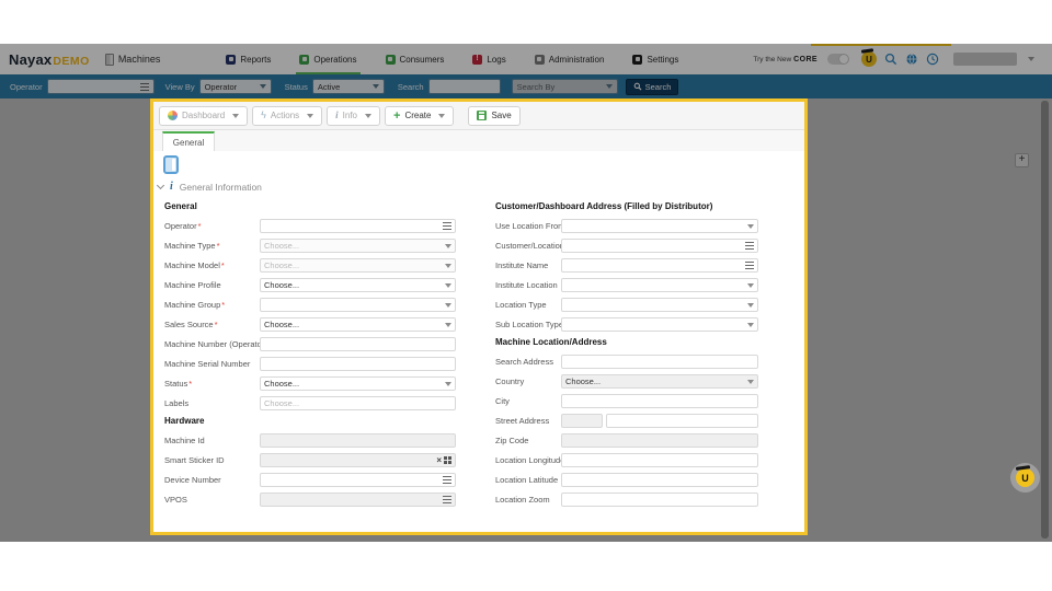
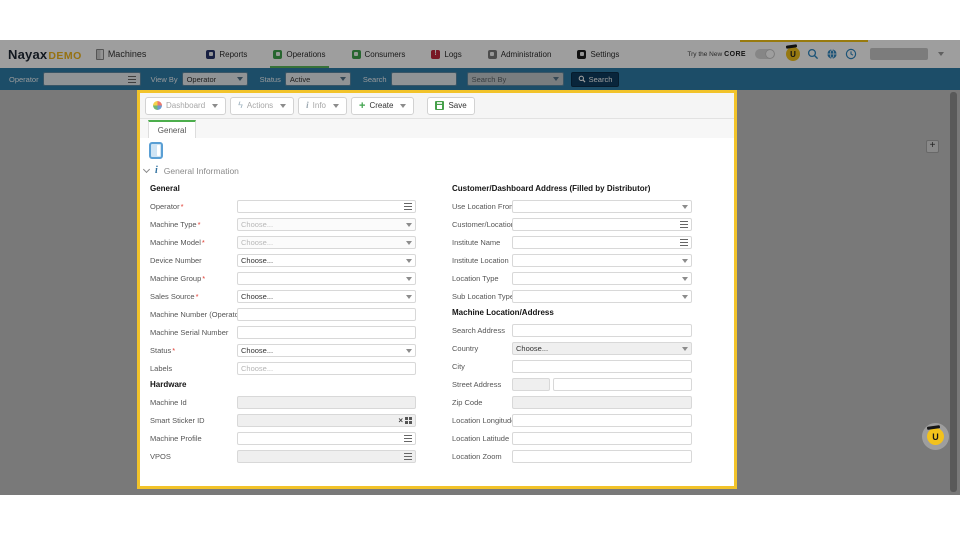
  Nayax
  DEMO
  Machines
  Reports
  Operations
  Consumers
  Logs
  Administration
  Settings
  U
  Operator
  View By
  Operator
  Status
  Active
  Search
  Search By
  Search
  +
  Dashboard
  ϟ
  Actions
  i
  Info
  +
  Create
  Save
  General
  i
  General Information
  General
  Operator*
  Machine Type*
  Choose...
  Machine Model*
  Choose...
- Machine Profile
+ Device Number
  Choose...
  Machine Group*
  Sales Source*
  Choose...
  Machine Number (Operat
  Machine Serial Number
  Status*
  Choose...
  Labels
  Choose...
  Hardware
  Machine Id
  Smart Sticker ID
  ×
- Device Number
+ Machine Profile
  VPOS
  Customer/Dashboard Address (Filled by Distributor)
  Use Location Fro
  Customer/Locatio
  Institute Name
  Institute Location
  Location Type
  Sub Location Typ
  Machine Location/Address
  Search Address
  Country
  Choose...
  City
  Street Address
  Zip Code
  Location Longitud
  Location Latitude
  Location Zoom
  U
